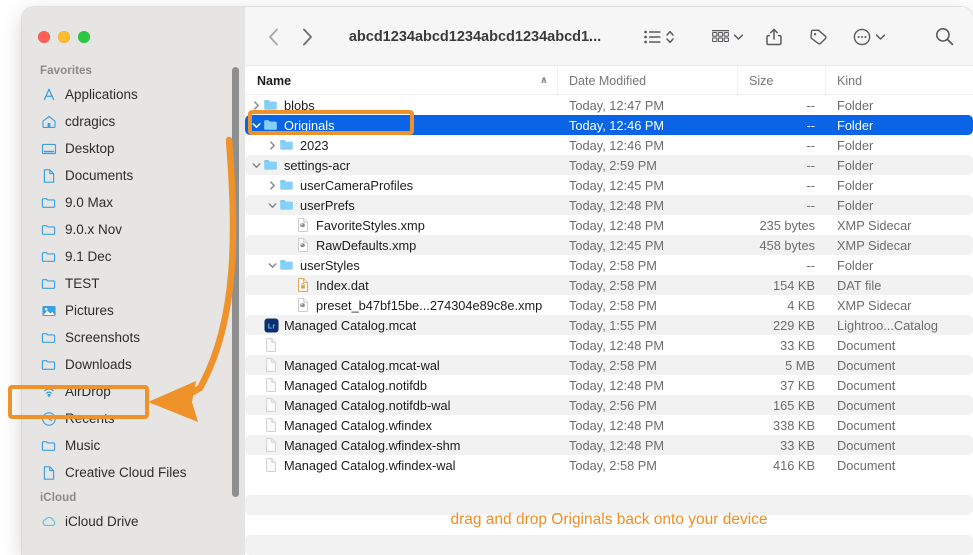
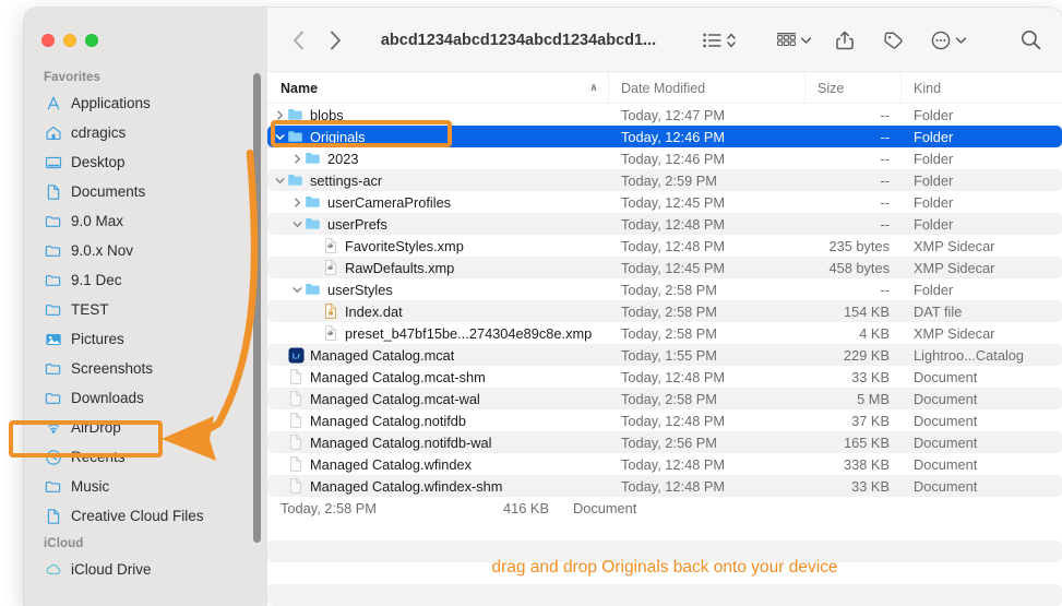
  Favorites
  Applications
  cdragics
  Desktop
  Documents
  9.0 Max
  9.0.x Nov
  9.1 Dec
  TEST
  Pictures
  Screenshots
  Downloads
  AirDrop
  Recents
  Music
  Creative Cloud Files
  iCloud
  iCloud Drive
  abcd1234abcd1234abcd1234abcd1...
  Name
  ∧
  Date Modified
  Size
  Kind
  blobs
  Today, 12:47 PM
  --
  Folder
  Originals
  Today, 12:46 PM
  --
  Folder
  2023
  Today, 12:46 PM
  --
  Folder
  settings-acr
  Today, 2:59 PM
  --
  Folder
  userCameraProfiles
  Today, 12:45 PM
  --
  Folder
  userPrefs
  Today, 12:48 PM
  --
  Folder
  FavoriteStyles.xmp
  Today, 12:48 PM
  235 bytes
  XMP Sidecar
  RawDefaults.xmp
  Today, 12:45 PM
  458 bytes
  XMP Sidecar
  userStyles
  Today, 2:58 PM
  --
  Folder
  Index.dat
  Today, 2:58 PM
  154 KB
  DAT file
  preset_b47bf15be...274304e89c8e.xmp
  Today, 2:58 PM
  4 KB
  XMP Sidecar
  Lr
  Managed Catalog.mcat
  Today, 1:55 PM
  229 KB
  Lightroo...Catalog
+ Managed Catalog.mcat-shm
  Today, 12:48 PM
  33 KB
  Document
  Managed Catalog.mcat-wal
  Today, 2:58 PM
  5 MB
  Document
  Managed Catalog.notifdb
  Today, 12:48 PM
  37 KB
  Document
  Managed Catalog.notifdb-wal
  Today, 2:56 PM
  165 KB
  Document
  Managed Catalog.wfindex
  Today, 12:48 PM
  338 KB
  Document
  Managed Catalog.wfindex-shm
  Today, 12:48 PM
  33 KB
  Document
- Managed Catalog.wfindex-wal
  Today, 2:58 PM
  416 KB
  Document
  drag and drop Originals back onto your device
